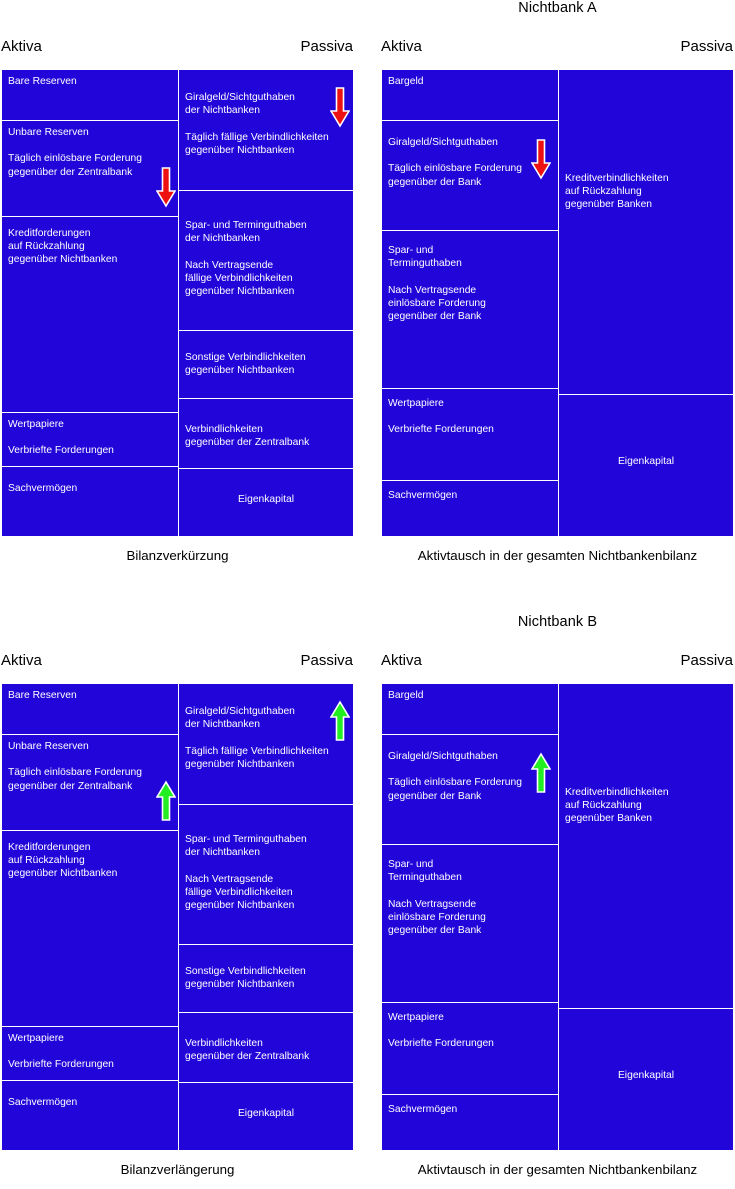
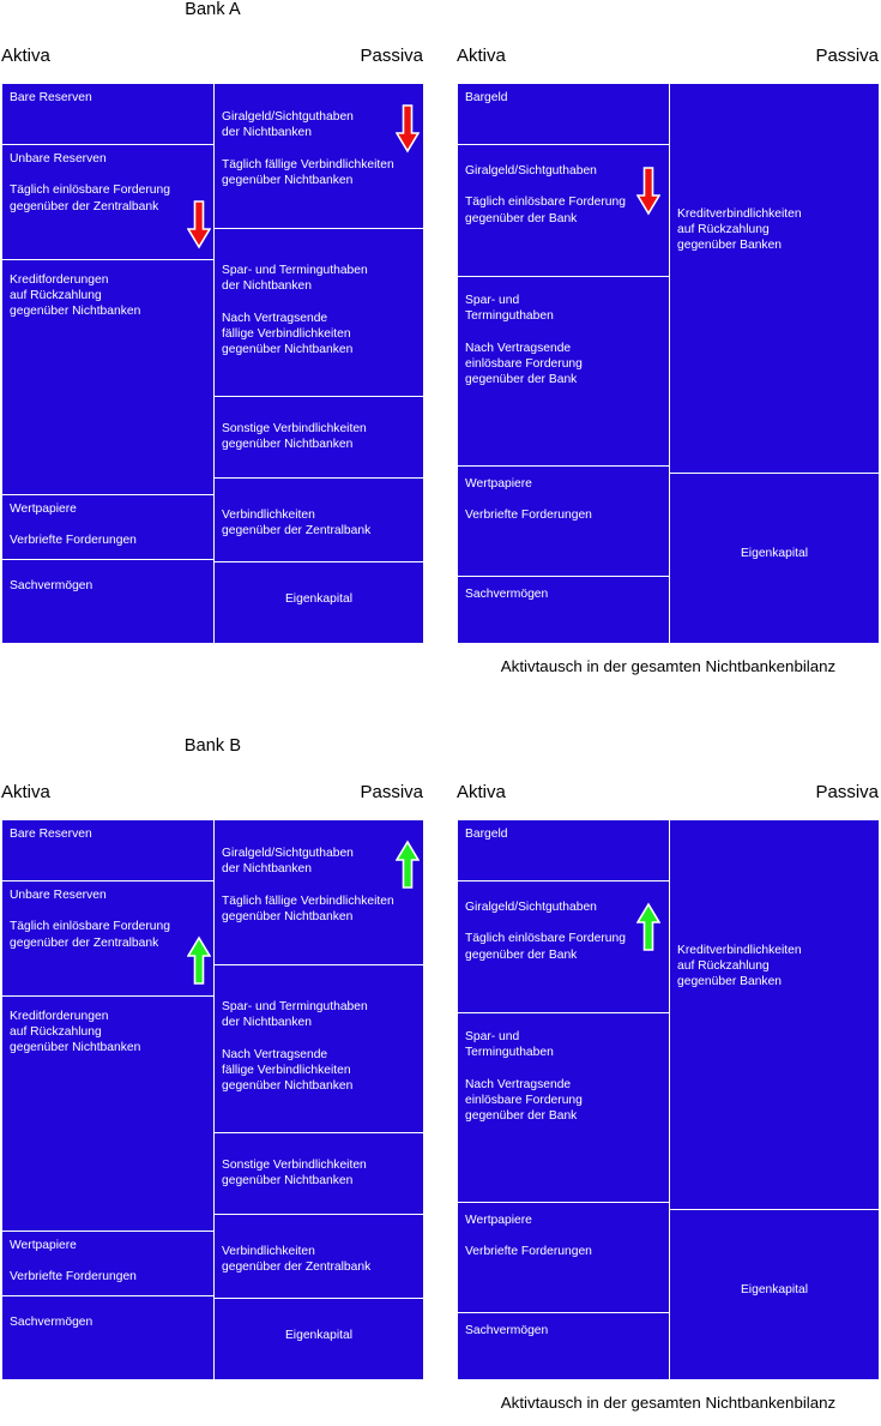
+ Bank A
  Aktiva
  Passiva
  Bare Reserven
  Unbare Reserven
  Täglich einlösbare Forderung
  gegenüber der Zentralbank
  Kreditforderungen
  auf Rückzahlung
  gegenüber Nichtbanken
  Wertpapiere
  Verbriefte Forderungen
  Sachvermögen
  Giralgeld/Sichtguthaben
  der Nichtbanken
  Täglich fällige Verbindlichkeiten
  gegenüber Nichtbanken
  Spar- und Terminguthaben
  der Nichtbanken
  Nach Vertragsende
  fällige Verbindlichkeiten
  gegenüber Nichtbanken
  Sonstige Verbindlichkeiten
  gegenüber Nichtbanken
  Verbindlichkeiten
  gegenüber der Zentralbank
  Eigenkapital
- Bilanzverkürzung
- Nichtbank A
  Aktiva
  Passiva
  Bargeld
  Giralgeld/Sichtguthaben
  Täglich einlösbare Forderung
  gegenüber der Bank
  Spar- und
  Terminguthaben
  Nach Vertragsende
  einlösbare Forderung
  gegenüber der Bank
  Wertpapiere
  Verbriefte Forderungen
  Sachvermögen
  Kreditverbindlichkeiten
  auf Rückzahlung
  gegenüber Banken
  Eigenkapital
  Aktivtausch in der gesamten Nichtbankenbilanz
+ Bank B
  Aktiva
  Passiva
  Bare Reserven
  Unbare Reserven
  Täglich einlösbare Forderung
  gegenüber der Zentralbank
  Kreditforderungen
  auf Rückzahlung
  gegenüber Nichtbanken
  Wertpapiere
  Verbriefte Forderungen
  Sachvermögen
  Giralgeld/Sichtguthaben
  der Nichtbanken
  Täglich fällige Verbindlichkeiten
  gegenüber Nichtbanken
  Spar- und Terminguthaben
  der Nichtbanken
  Nach Vertragsende
  fällige Verbindlichkeiten
  gegenüber Nichtbanken
  Sonstige Verbindlichkeiten
  gegenüber Nichtbanken
  Verbindlichkeiten
  gegenüber der Zentralbank
  Eigenkapital
- Bilanzverlängerung
- Nichtbank B
  Aktiva
  Passiva
  Bargeld
  Giralgeld/Sichtguthaben
  Täglich einlösbare Forderung
  gegenüber der Bank
  Spar- und
  Terminguthaben
  Nach Vertragsende
  einlösbare Forderung
  gegenüber der Bank
  Wertpapiere
  Verbriefte Forderungen
  Sachvermögen
  Kreditverbindlichkeiten
  auf Rückzahlung
  gegenüber Banken
  Eigenkapital
  Aktivtausch in der gesamten Nichtbankenbilanz
